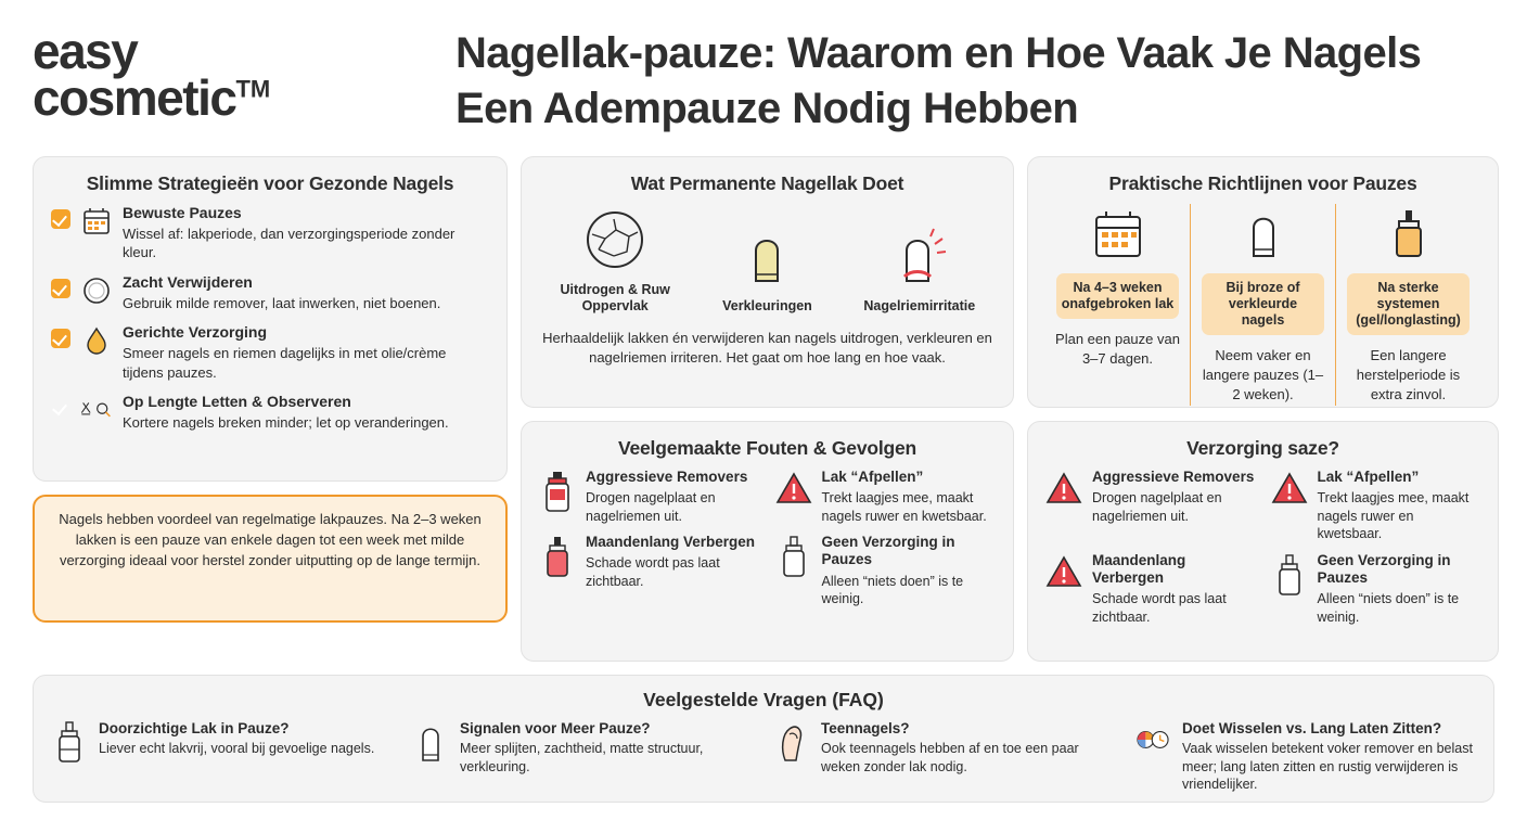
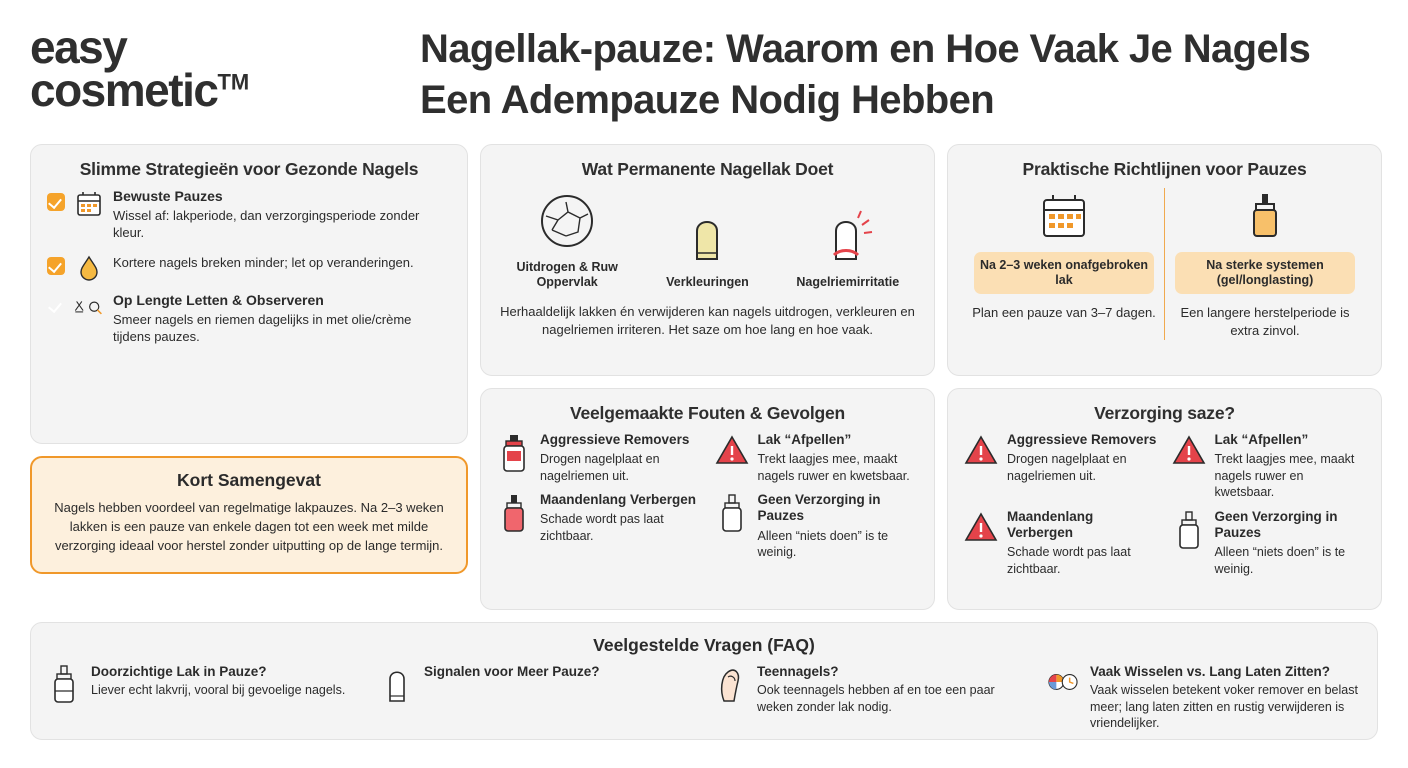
  easy
  cosmeticTM
  Nagellak-pauze: Waarom en Hoe Vaak Je Nagels Een Adempauze Nodig Hebben
  Wat Permanente Nagellak Doet
  Uitdrogen & Ruw Oppervlak
  Verkleuringen
  Nagelriemirritatie
- Herhaaldelijk lakken én verwijderen kan nagels uitdrogen, verkleuren en nagelriemen irriteren. Het gaat om hoe lang en hoe vaak.
+ Herhaaldelijk lakken én verwijderen kan nagels uitdrogen, verkleuren en nagelriemen irriteren. Het saze om hoe lang en hoe vaak.
  Praktische Richtlijnen voor Pauzes
- Na 4–3 weken onafgebroken lak
+ Na 2–3 weken onafgebroken lak
  Plan een pauze van 3–7 dagen.
- Bij broze of verkleurde nagels
- Neem vaker en langere pauzes (1–2 weken).
  Na sterke systemen (gel/longlasting)
  Een langere herstelperiode is extra zinvol.
  Slimme Strategieën voor Gezonde Nagels
  Bewuste Pauzes
  Wissel af: lakperiode, dan verzorgingsperiode zonder kleur.
- Zacht Verwijderen
- Gebruik milde remover, laat inwerken, niet boenen.
- Gerichte Verzorging
- Smeer nagels en riemen dagelijks in met olie/crème tijdens pauzes.
+ Kortere nagels breken minder; let op veranderingen.
  Op Lengte Letten & Observeren
- Kortere nagels breken minder; let op veranderingen.
+ Smeer nagels en riemen dagelijks in met olie/crème tijdens pauzes.
+ Kort Samengevat
  Nagels hebben voordeel van regelmatige lakpauzes. Na 2–3 weken lakken is een pauze van enkele dagen tot een week met milde verzorging ideaal voor herstel zonder uitputting op de lange termijn.
  Veelgemaakte Fouten & Gevolgen
  Aggressieve Removers
  Drogen nagelplaat en nagelriemen uit.
  Lak “Afpellen”
  Trekt laagjes mee, maakt nagels ruwer en kwetsbaar.
  Maandenlang Verbergen
  Schade wordt pas laat zichtbaar.
  Geen Verzorging in Pauzes
  Alleen “niets doen” is te weinig.
  Verzorging saze?
  Aggressieve Removers
  Drogen nagelplaat en nagelriemen uit.
  Lak “Afpellen”
  Trekt laagjes mee, maakt nagels ruwer en kwetsbaar.
  Maandenlang Verbergen
  Schade wordt pas laat zichtbaar.
  Geen Verzorging in Pauzes
  Alleen “niets doen” is te weinig.
  Veelgestelde Vragen (FAQ)
  Doorzichtige Lak in Pauze?
  Liever echt lakvrij, vooral bij gevoelige nagels.
  Signalen voor Meer Pauze?
- Meer splijten, zachtheid, matte structuur, verkleuring.
  Teennagels?
  Ook teennagels hebben af en toe een paar weken zonder lak nodig.
- Doet Wisselen vs. Lang Laten Zitten?
+ Vaak Wisselen vs. Lang Laten Zitten?
  Vaak wisselen betekent voker remover en belast meer; lang laten zitten en rustig verwijderen is vriendelijker.
